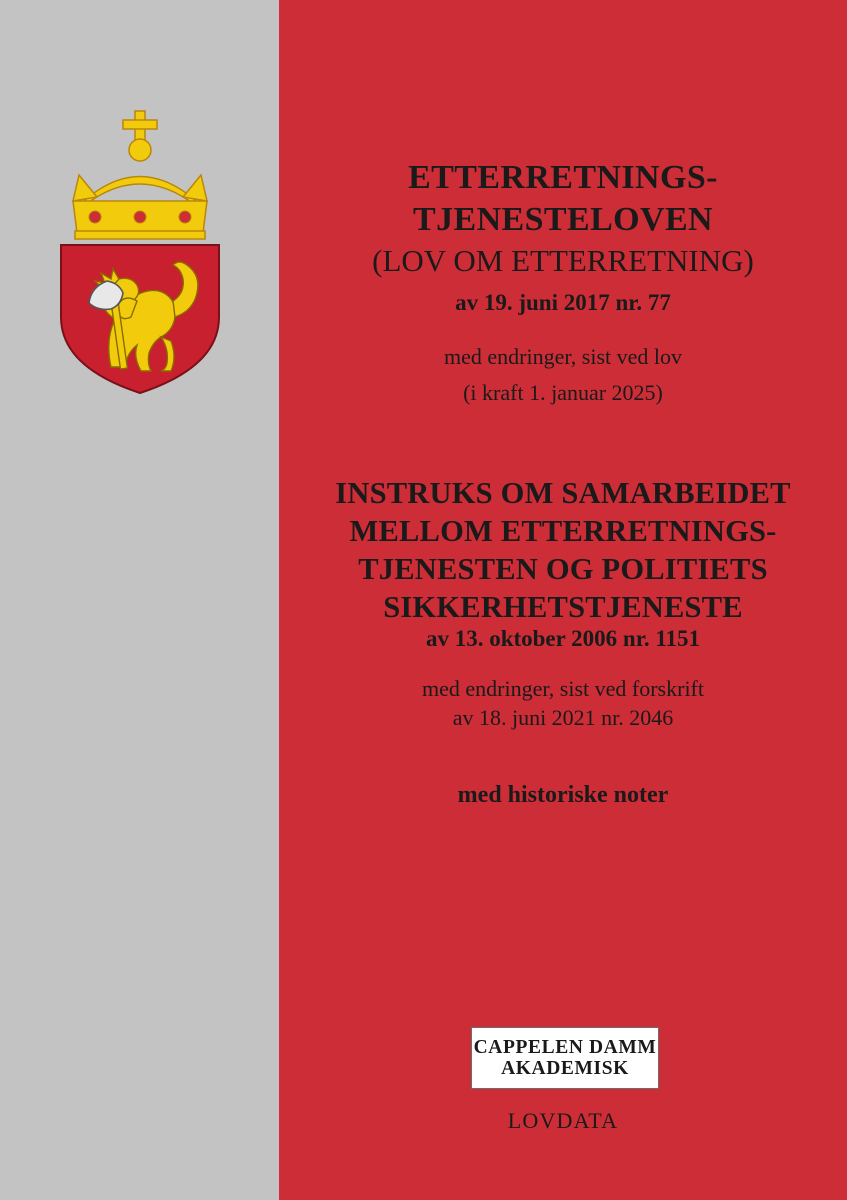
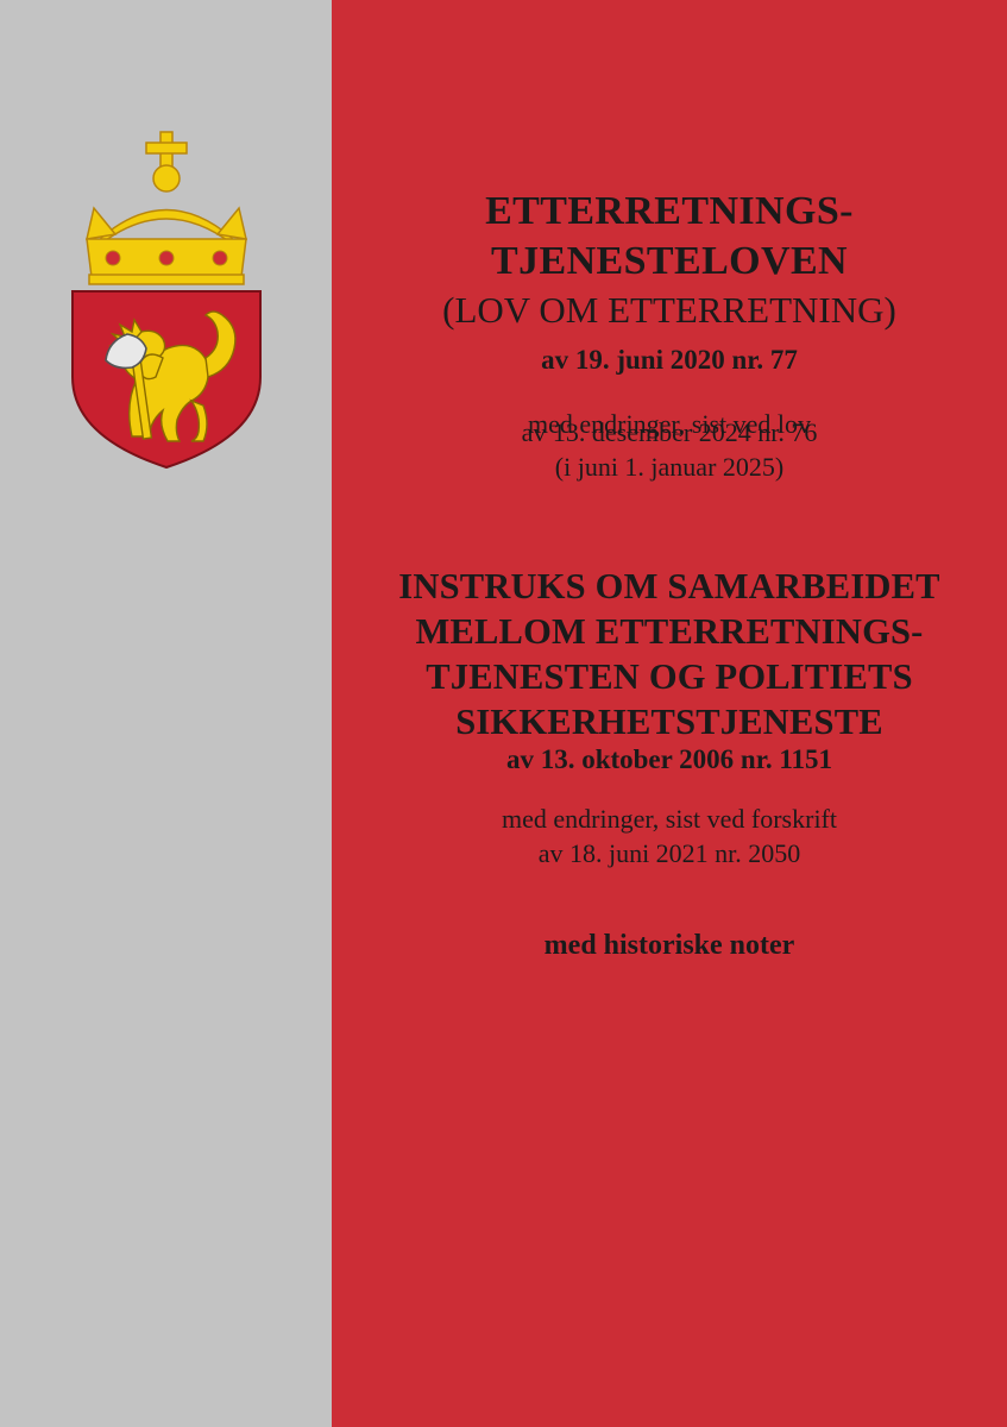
  ETTERRETNINGS-
  TJENESTELOVEN
  (LOV OM ETTERRETNING)
- av 19. juni 2017 nr. 77
+ av 19. juni 2020 nr. 77
  med endringer, sist ved lov
+ av 13. desember 2024 nr. 76
- (i kraft 1. januar 2025)
+ (i juni 1. januar 2025)
  INSTRUKS OM SAMARBEIDET
  MELLOM ETTERRETNINGS-
  TJENESTEN OG POLITIETS
  SIKKERHETSTJENESTE
  av 13. oktober 2006 nr. 1151
  med endringer, sist ved forskrift
- av 18. juni 2021 nr. 2046
+ av 18. juni 2021 nr. 2050
  med historiske noter
- CAPPELEN DAMM
- AKADEMISK
- LOVDATA
